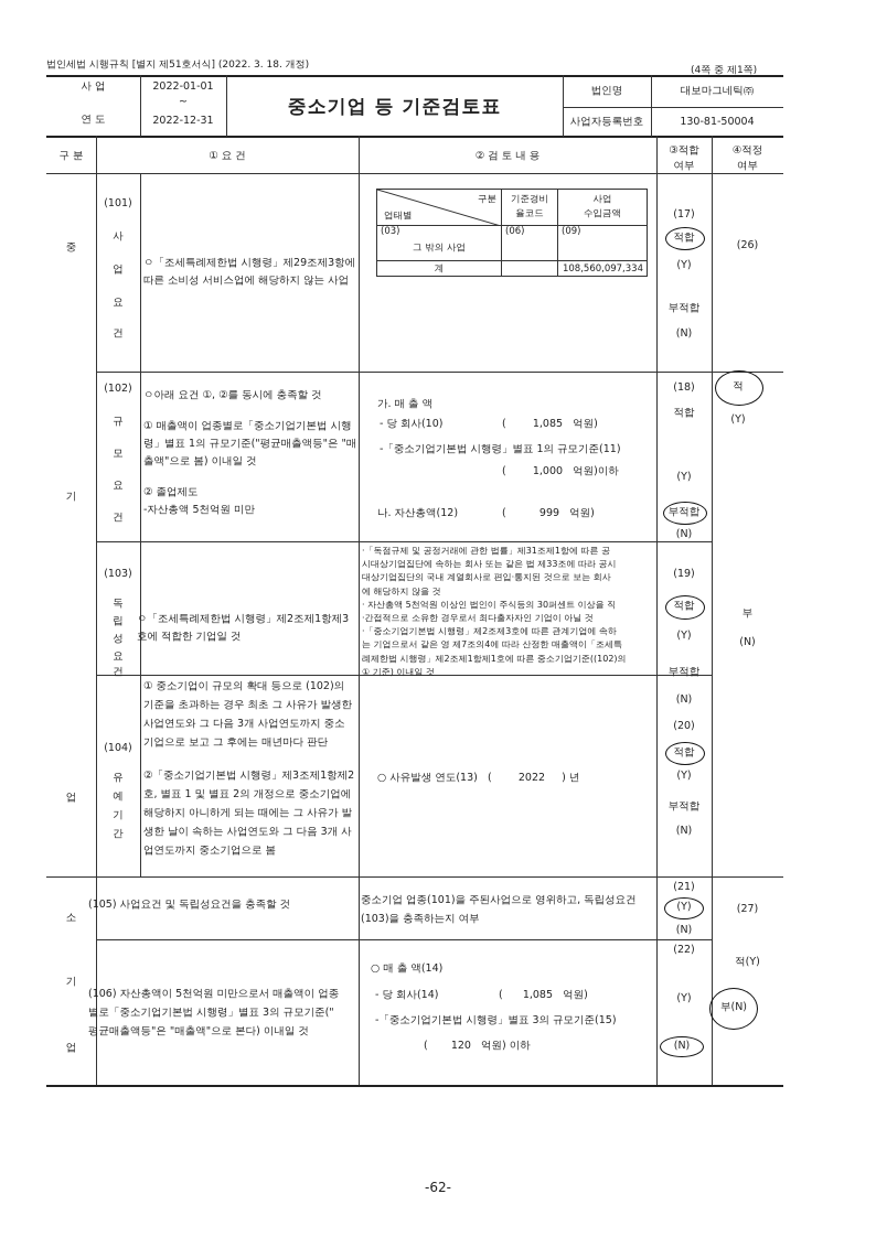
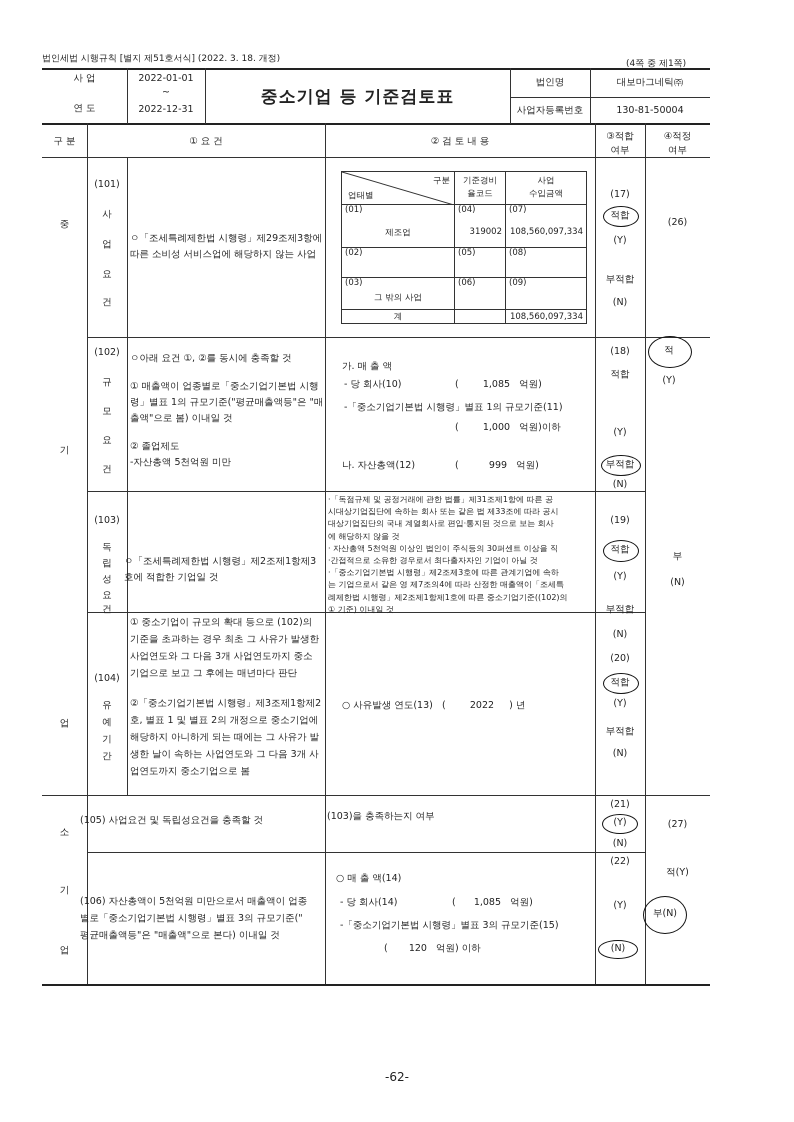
  법인세법 시행규칙 [별지 제51호서식] (2022. 3. 18. 개정)
  (4쪽 중 제1쪽)
  사 업
  연 도
  2022-01-01
  ~
  2022-12-31
  중소기업 등 기준검토표
  법인명
  대보마그네틱㈜
  사업자등록번호
  130-81-50004
  구 분
  ① 요 건
  ② 검 토 내 용
  ③적합
  여부
  ④적정
  여부
  중
  기
  업
  소
  기
  업
  (101)
  사
  업
  요
  건
  ㅇ「조세특례제한법 시행령」제29조제3항에
  따른 소비성 서비스업에 해당하지 않는 사업
  구분 업태별	기준경비율코드	사업수입금액
+ (01)제조업	(04)319002	(07)108,560,097,334
+ (02)	(05)	(08)
  (03)그 밖의 사업	(06)	(09)
  계		108,560,097,334
  (17)
  적합
  (Y)
  부적합
  (N)
  (26)
  (102)
  규
  모
  요
  건
  ㅇ아래 요건 ①, ②를 동시에 충족할 것
  ① 매출액이 업종별로「중소기업기본법 시행
  령」별표 1의 규모기준("평균매출액등"은 "매
  출액"으로 봄) 이내일 것
  ② 졸업제도
  -자산총액 5천억원 미만
  가. 매 출 액
  - 당 회사(10)
  ( 1,085 억원)
  -「중소기업기본법 시행령」별표 1의 규모기준(11)
  ( 1,000 억원)이하
  나. 자산총액(12)
  ( 999 억원)
  (18)
  적합
  (Y)
  부적합
  (N)
  적
  (Y)
  (103)
  독
  립
  성
  요
  건
  ㅇ「조세특례제한법 시행령」제2조제1항제3
  호에 적합한 기업일 것
  ·「독점규제 및 공정거래에 관한 법률」제31조제1항에 따른 공
  시대상기업집단에 속하는 회사 또는 같은 법 제33조에 따라 공시
  대상기업집단의 국내 계열회사로 편입·통지된 것으로 보는 회사
  에 해당하지 않을 것
  · 자산총액 5천억원 이상인 법인이 주식등의 30퍼센트 이상을 직
  ·간접적으로 소유한 경우로서 최다출자자인 기업이 아닐 것
  ·「중소기업기본법 시행령」제2조제3호에 따른 관계기업에 속하
  는 기업으로서 같은 영 제7조의4에 따라 산정한 매출액이「조세특
  례제한법 시행령」제2조제1항제1호에 따른 중소기업기준((102)의
  ① 기준) 이내일 것
  (19)
  적합
  (Y)
  부적합
  (N)
  부
  (N)
  (104)
  유
  예
  기
  간
  ① 중소기업이 규모의 확대 등으로 (102)의
  기준을 초과하는 경우 최초 그 사유가 발생한
  사업연도와 그 다음 3개 사업연도까지 중소
  기업으로 보고 그 후에는 매년마다 판단
  ②「중소기업기본법 시행령」제3조제1항제2
  호, 별표 1 및 별표 2의 개정으로 중소기업에
  해당하지 아니하게 되는 때에는 그 사유가 발
  생한 날이 속하는 사업연도와 그 다음 3개 사
  업연도까지 중소기업으로 봄
  ○ 사유발생 연도(13)
  ( 2022 ) 년
  (20)
  적합
  (Y)
  부적합
  (N)
  (105) 사업요건 및 독립성요건을 충족할 것
- 중소기업 업종(101)을 주된사업으로 영위하고, 독립성요건
  (103)을 충족하는지 여부
  (21)
  (Y)
  (N)
  (27)
  (106) 자산총액이 5천억원 미만으로서 매출액이 업종
  별로「중소기업기본법 시행령」별표 3의 규모기준("
  평균매출액등"은 "매출액"으로 본다) 이내일 것
  ○ 매 출 액(14)
  - 당 회사(14)
  ( 1,085 억원)
  -「중소기업기본법 시행령」별표 3의 규모기준(15)
  ( 120 억원) 이하
  (22)
  (Y)
  (N)
  적(Y)
  부(N)
  -62-
